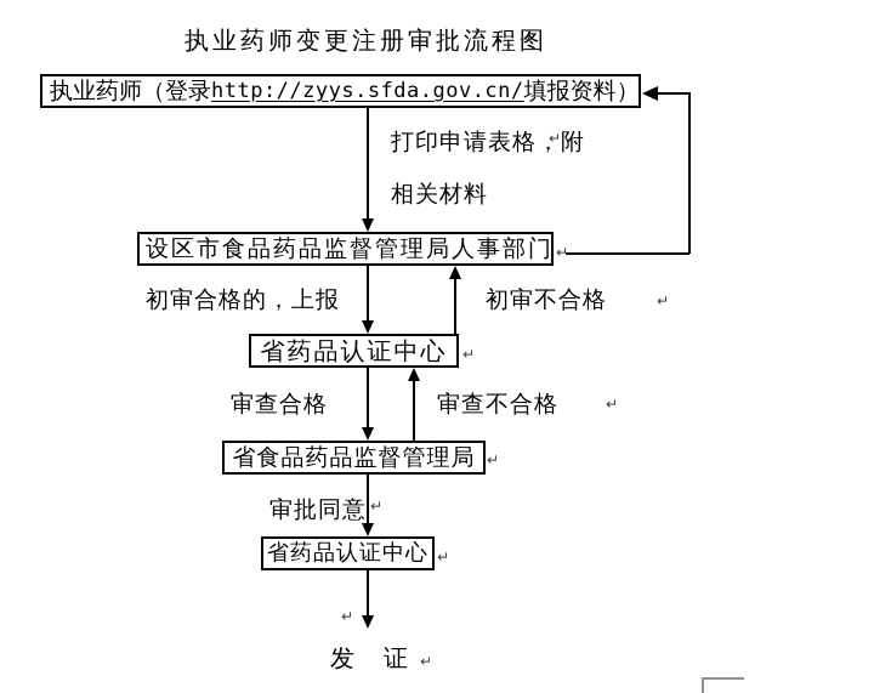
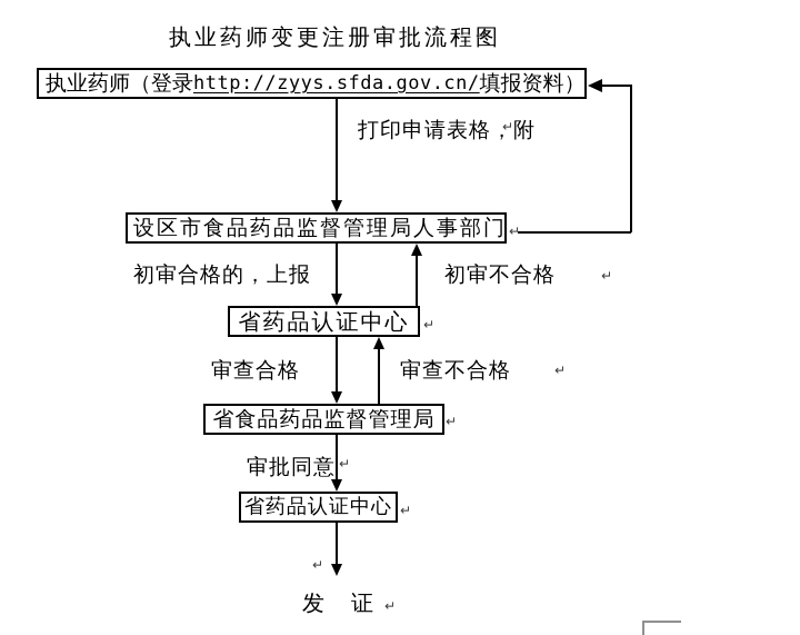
  执业药师变更注册审批流程图
  ↵
  执业药师（登录
  http://zyys.sfda.gov.cn/
  填报资料）
  打印申请表格，附
  ↵
- 相关材料
  设区市食品药品监督管理局人事部门
  ↵
  初审合格的，上报
  初审不合格
  ↵
  省药品认证中心
  ↵
  审查合格
  审查不合格
  ↵
  省食品药品监督管理局
  ↵
  审批同意
  ↵
  省药品认证中心
  ↵
  ↵
  发 证
  ↵
